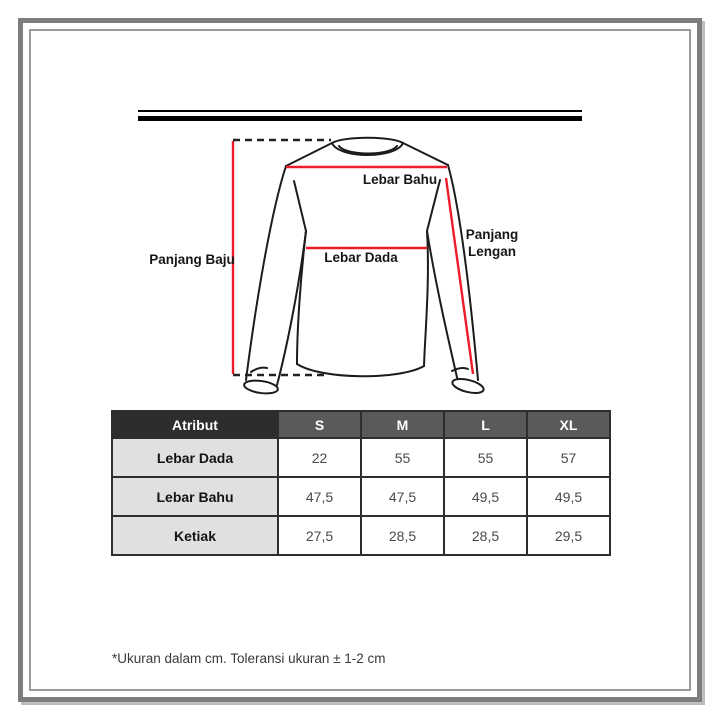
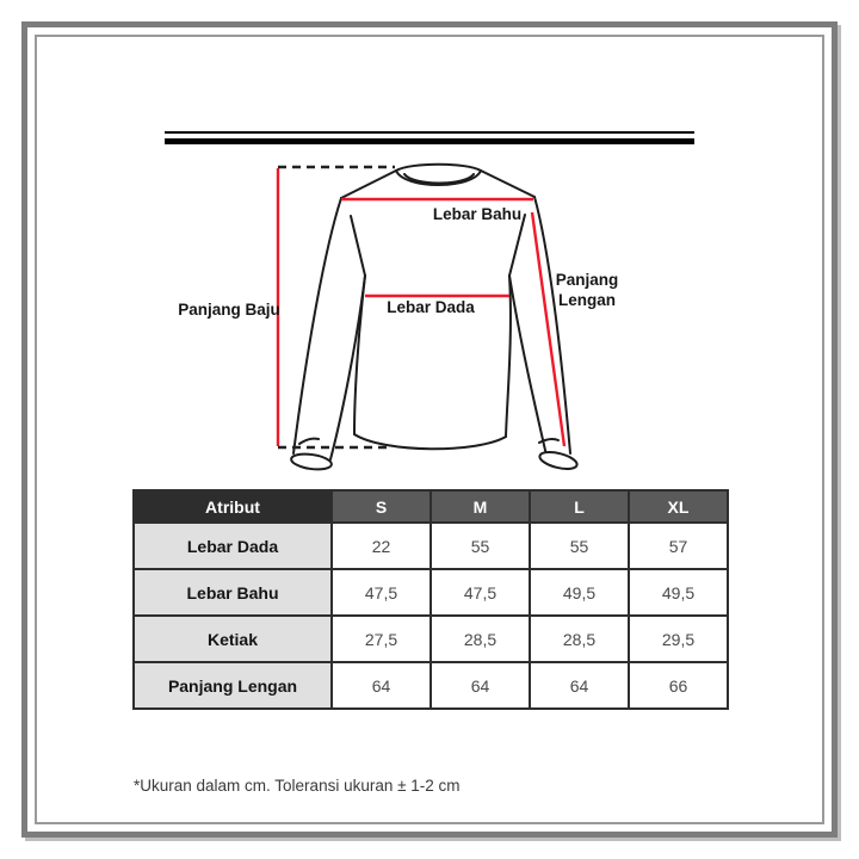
  Lebar Bahu
  Lebar Dada
  Panjang
  Lengan
  Panjang Baju
  Atribut	S	M	L	XL
  Lebar Dada	22	55	55	57
  Lebar Bahu	47,5	47,5	49,5	49,5
  Ketiak	27,5	28,5	28,5	29,5
+ Panjang Lengan	64	64	64	66
  *Ukuran dalam cm. Toleransi ukuran ± 1-2 cm
